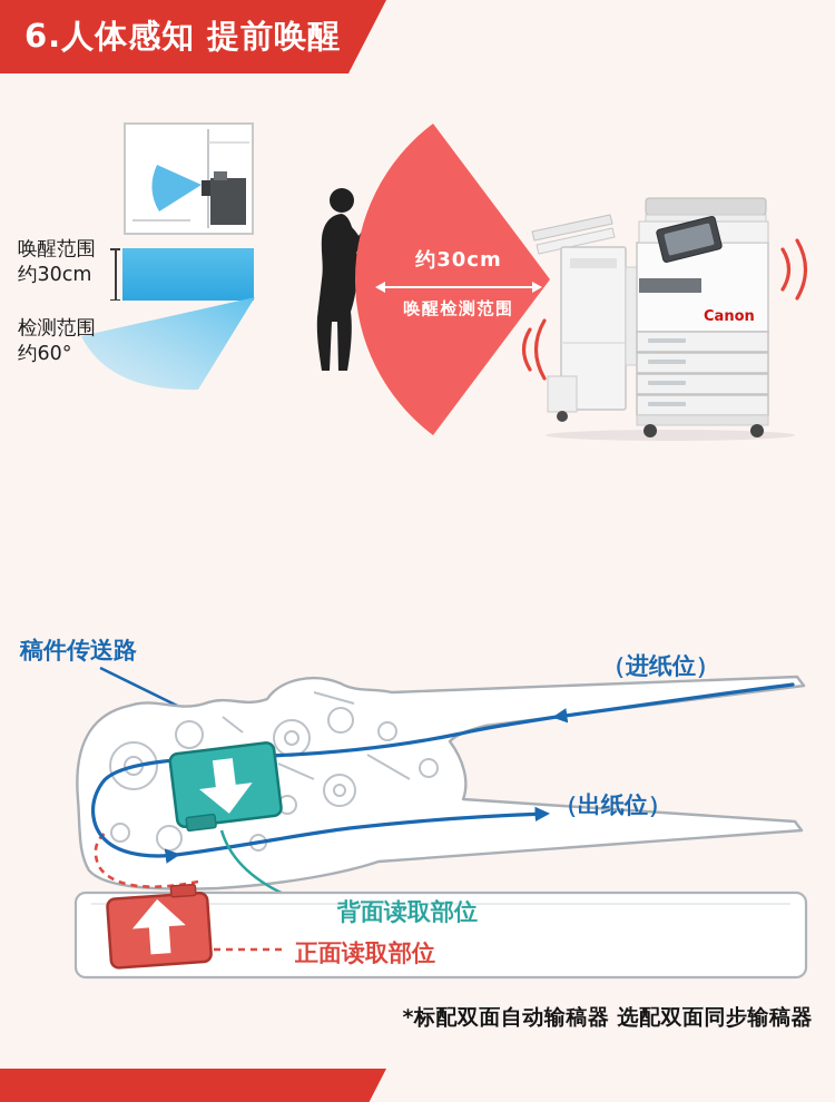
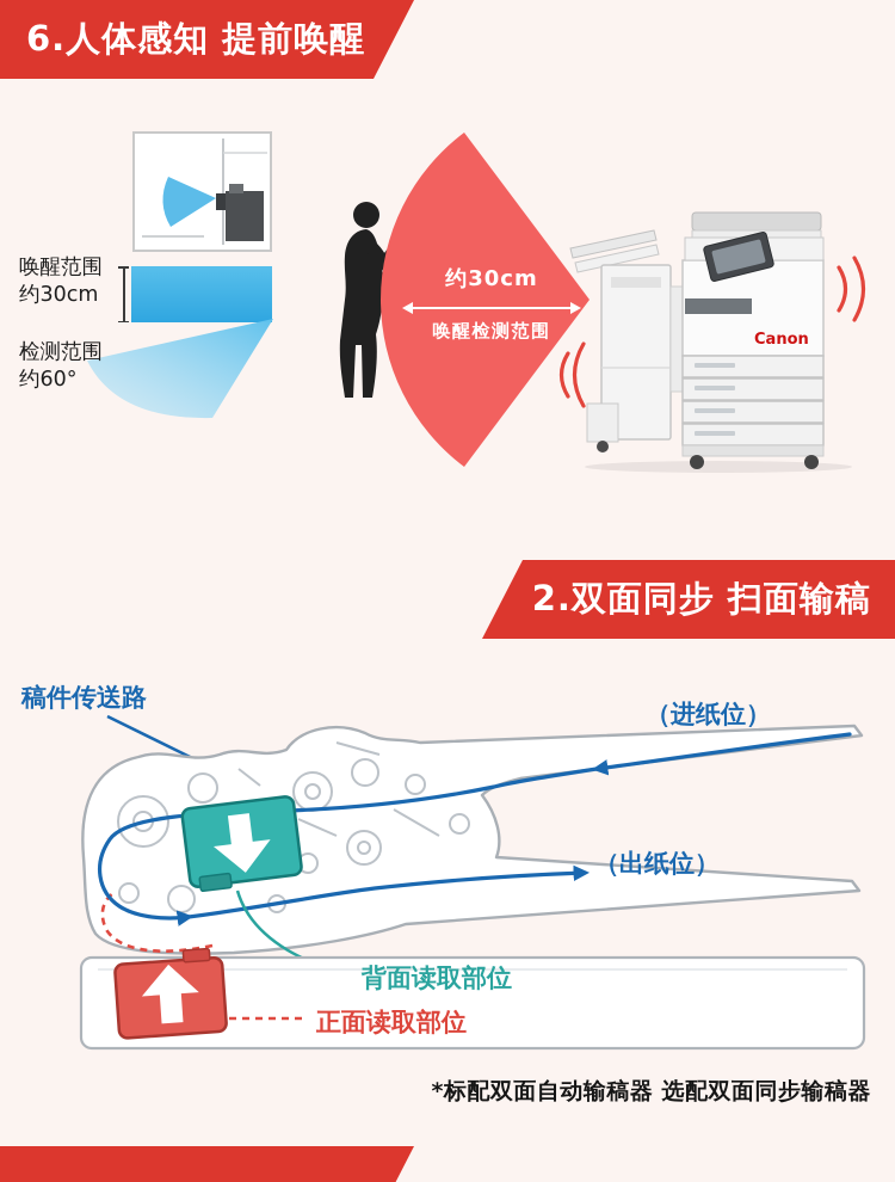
  6.人体感知 提前唤醒
  唤醒范围
  约30cm
  检测范围
  约60°
  约30cm
  唤醒检测范围
  Canon
+ 2.双面同步 扫面输稿
  稿件传送路
  （进纸位）
  （出纸位）
  背面读取部位
  正面读取部位
  *标配双面自动输稿器 选配双面同步输稿器
